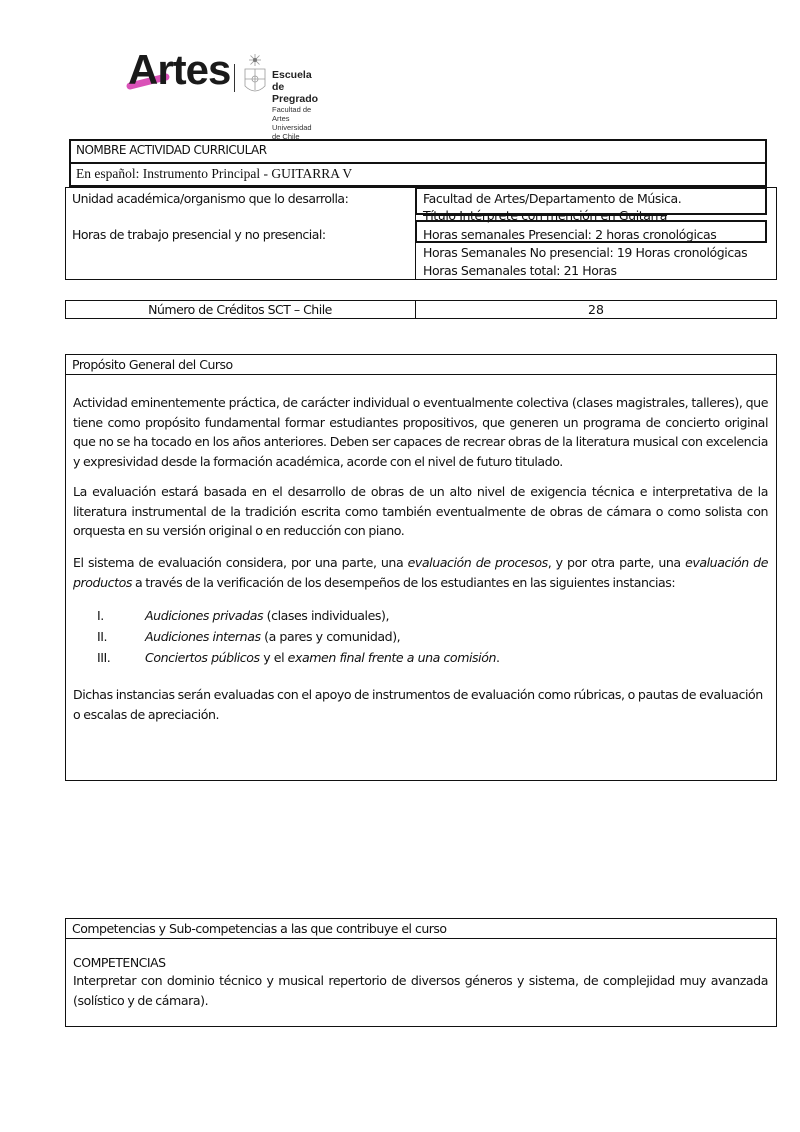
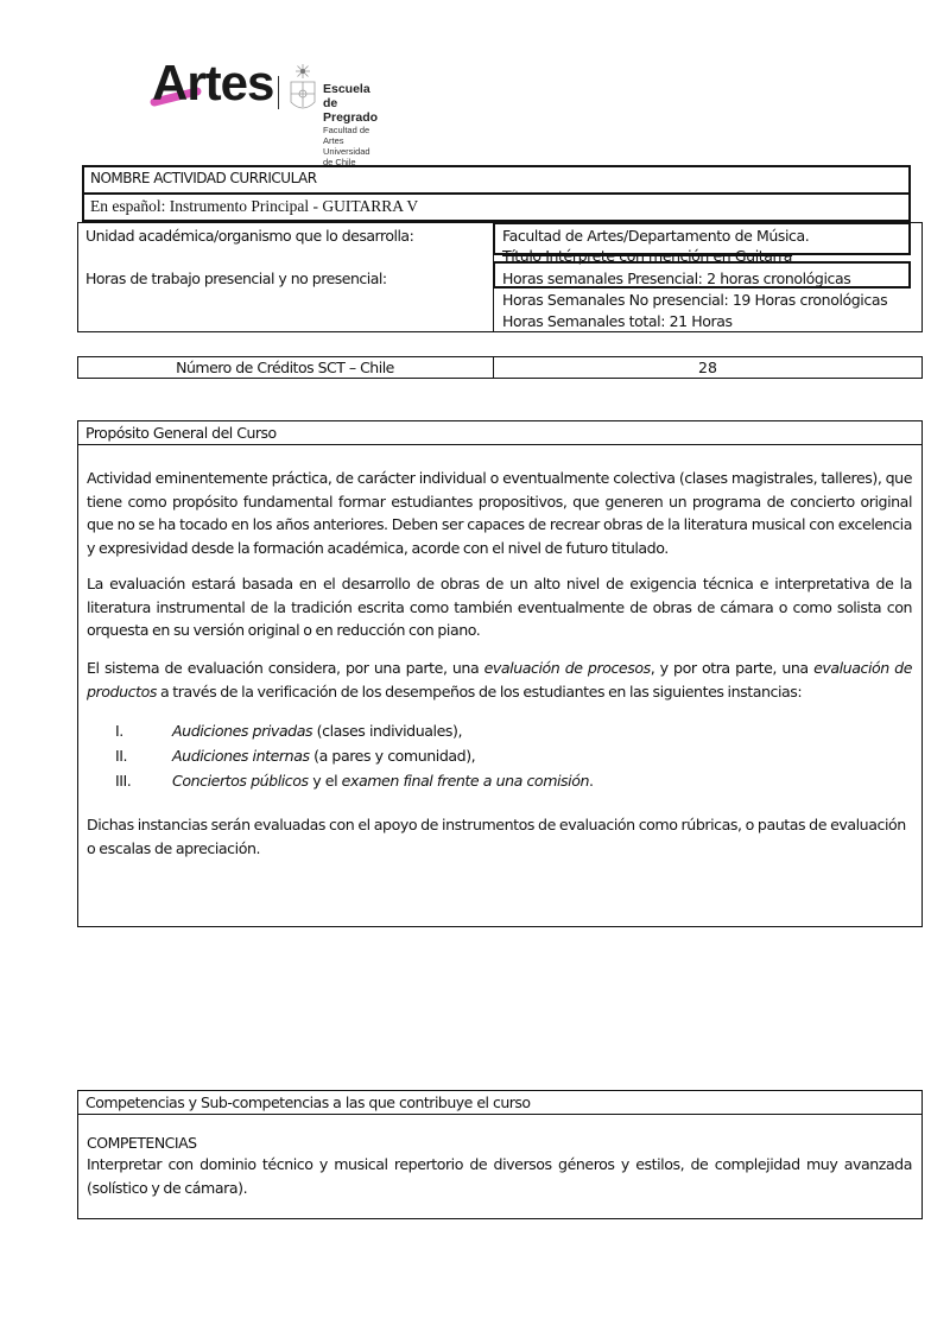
  Artes
  Escuela de Pregrado
  Facultad de Artes
  Universidad de Chile
  NOMBRE ACTIVIDAD CURRICULAR
  En español: Instrumento Principal - GUITARRA V
  Unidad académica/organismo que lo desarrolla:
  Horas de trabajo presencial y no presencial:
  Facultad de Artes/Departamento de Música.
  Título Intérprete con mención en Guitarra
  Horas semanales Presencial: 2 horas cronológicas
  Horas Semanales No presencial: 19 Horas cronológicas
  Horas Semanales total: 21 Horas
  Número de Créditos SCT – Chile
  28
  Propósito General del Curso
  Actividad eminentemente práctica, de carácter individual o eventualmente colectiva (clases magistrales, talleres), que tiene como propósito fundamental formar estudiantes propositivos, que generen un programa de concierto original que no se ha tocado en los años anteriores. Deben ser capaces de recrear obras de la literatura musical con excelencia y expresividad desde la formación académica, acorde con el nivel de futuro titulado.
  La evaluación estará basada en el desarrollo de obras de un alto nivel de exigencia técnica e interpretativa de la literatura instrumental de la tradición escrita como también eventualmente de obras de cámara o como solista con orquesta en su versión original o en reducción con piano.
  El sistema de evaluación considera, por una parte, una evaluación de procesos, y por otra parte, una evaluación de productos a través de la verificación de los desempeños de los estudiantes en las siguientes instancias:
  I.
  Audiciones privadas (clases individuales),
  II.
  Audiciones internas (a pares y comunidad),
  III.
  Conciertos públicos y el examen final frente a una comisión.
  Dichas instancias serán evaluadas con el apoyo de instrumentos de evaluación como rúbricas, o pautas de evaluación o escalas de apreciación.
  Competencias y Sub-competencias a las que contribuye el curso
  COMPETENCIAS
- Interpretar con dominio técnico y musical repertorio de diversos géneros y sistema, de complejidad muy avanzada (solístico y de cámara).
+ Interpretar con dominio técnico y musical repertorio de diversos géneros y estilos, de complejidad muy avanzada (solístico y de cámara).
